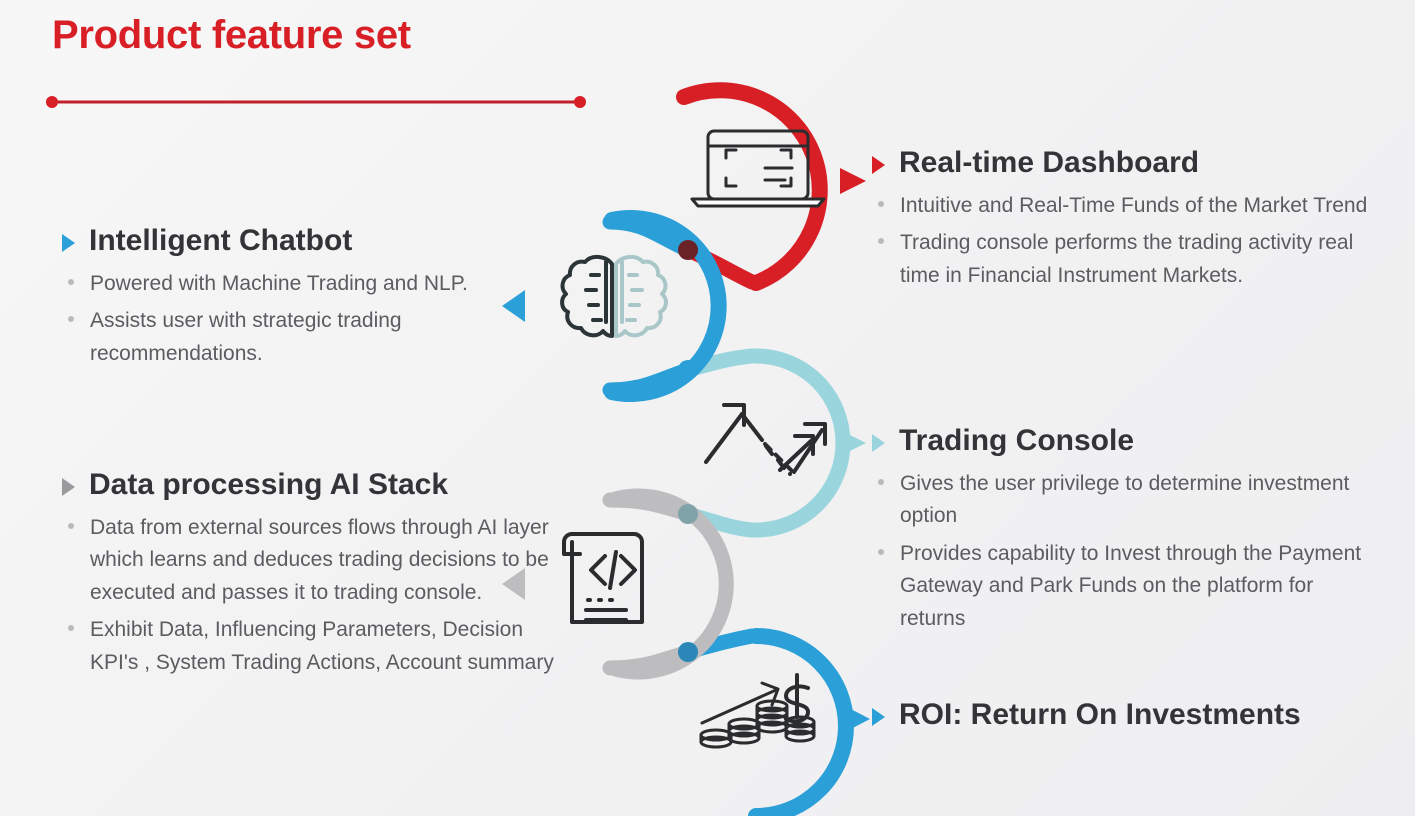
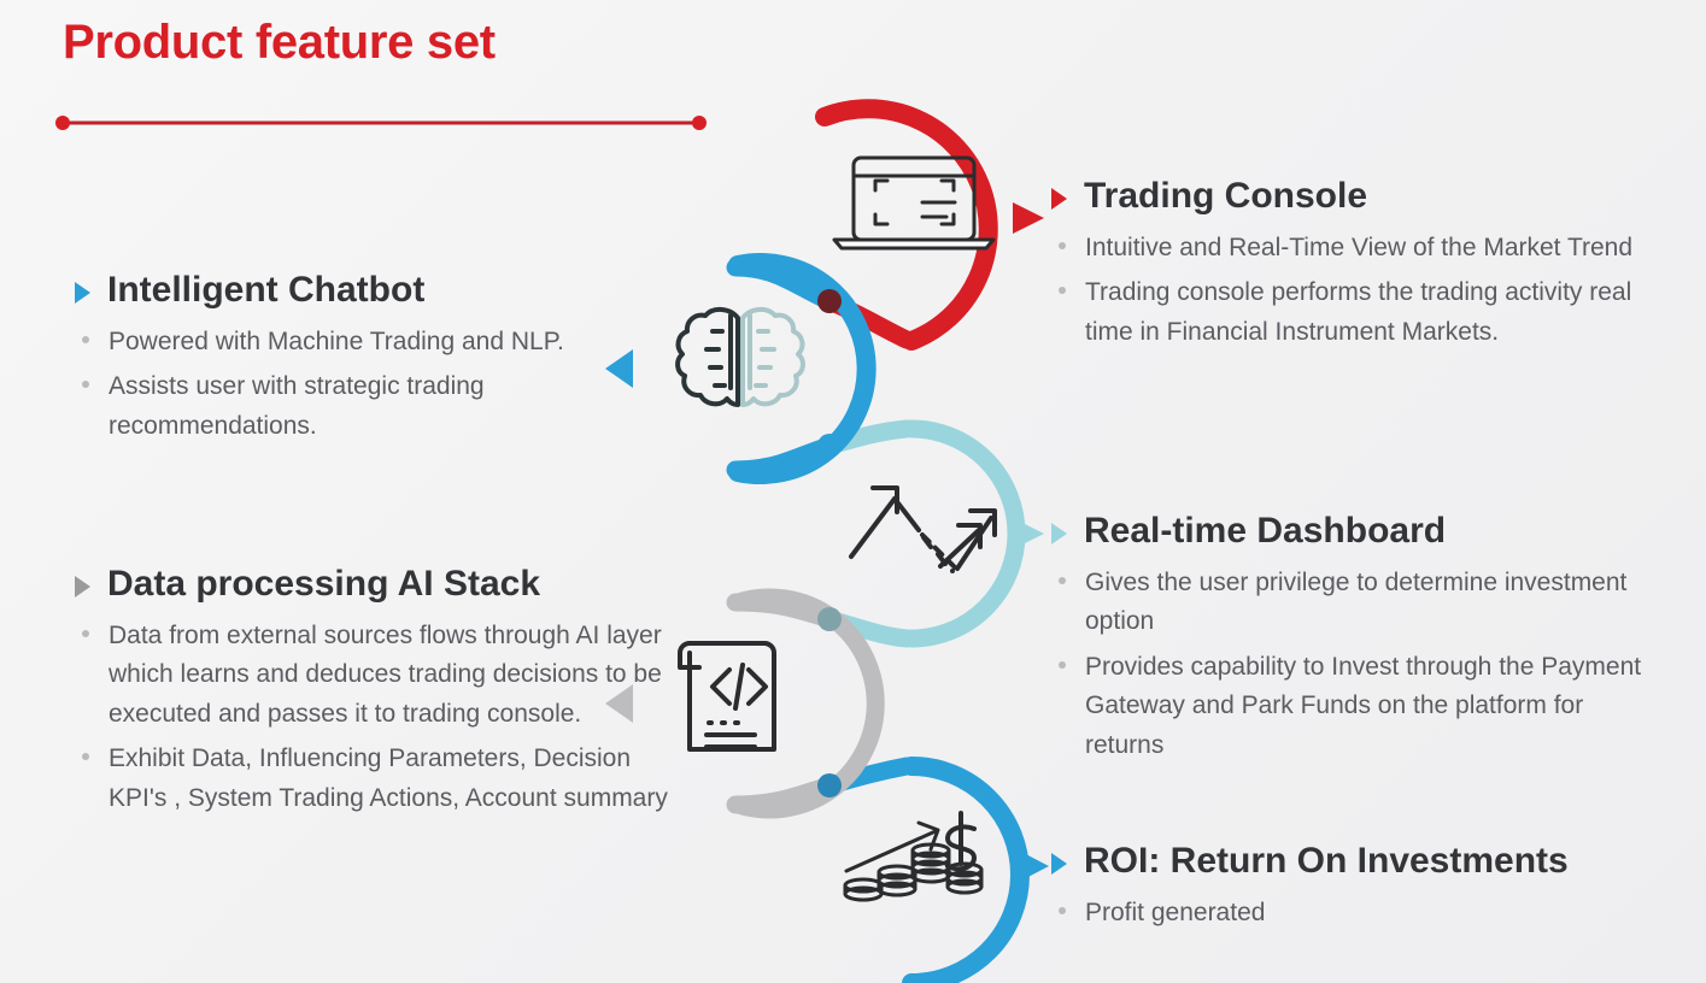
  Product feature set
- Real-time Dashboard
+ Trading Console
- Intuitive and Real-Time Funds of the Market Trend
+ Intuitive and Real-Time View of the Market Trend
  Trading console performs the trading activity real time in Financial Instrument Markets.
  Intelligent Chatbot
  Powered with Machine Trading and NLP.
  Assists user with strategic trading recommendations.
- Trading Console
+ Real-time Dashboard
  Gives the user privilege to determine investment option
  Provides capability to Invest through the Payment Gateway and Park Funds on the platform for returns
  Data processing AI Stack
  Data from external sources flows through AI layer which learns and deduces trading decisions to be executed and passes it to trading console.
  Exhibit Data, Influencing Parameters, Decision KPI's , System Trading Actions, Account summary
  ROI: Return On Investments
+ Profit generated
